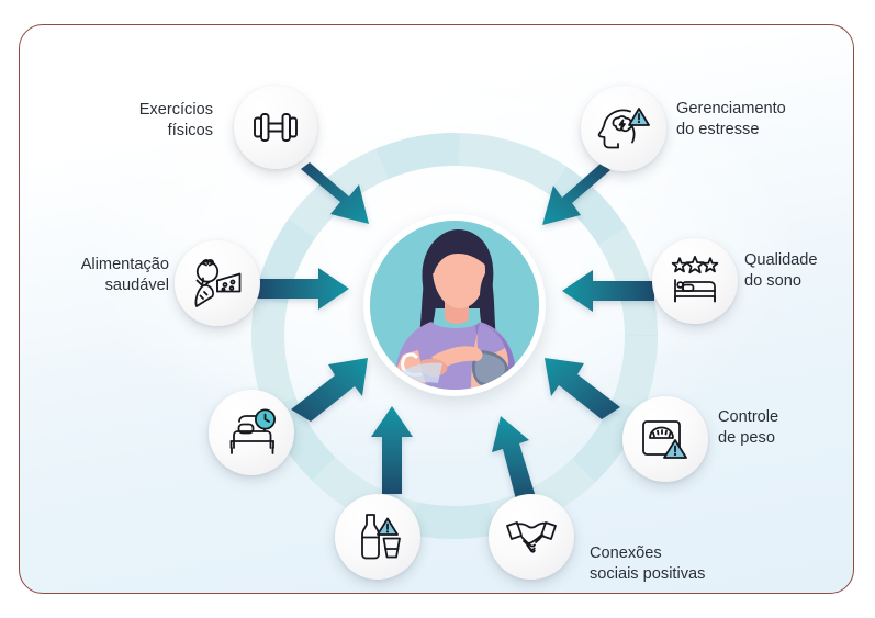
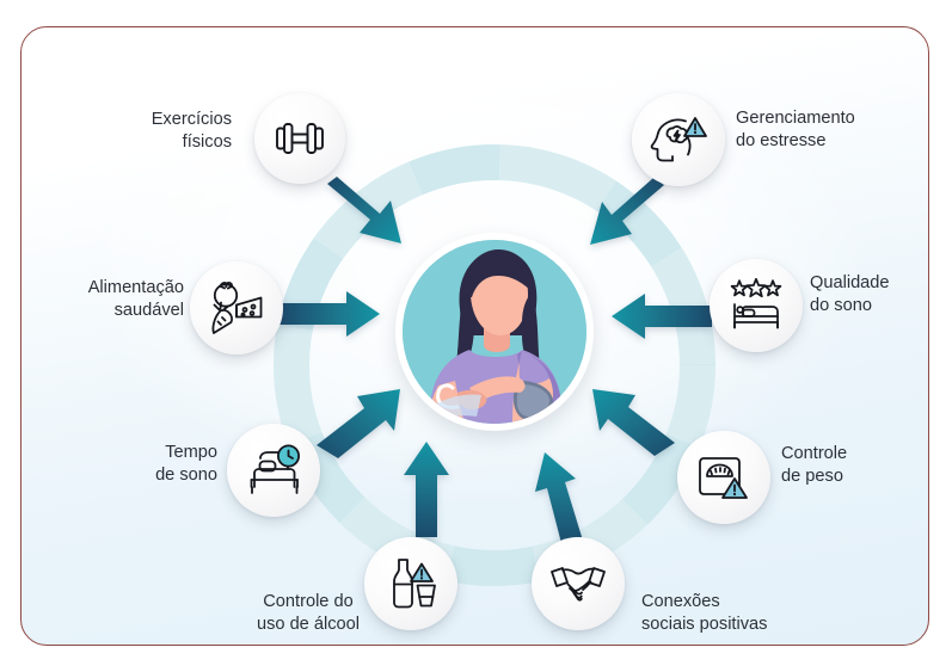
  Exercícios
  físicos
  Alimentação
  saudável
+ Tempo
+ de sono
+ Controle do
+ uso de álcool
  Conexões
  sociais positivas
  Controle
  de peso
  Qualidade
  do sono
  Gerenciamento
  do estresse
